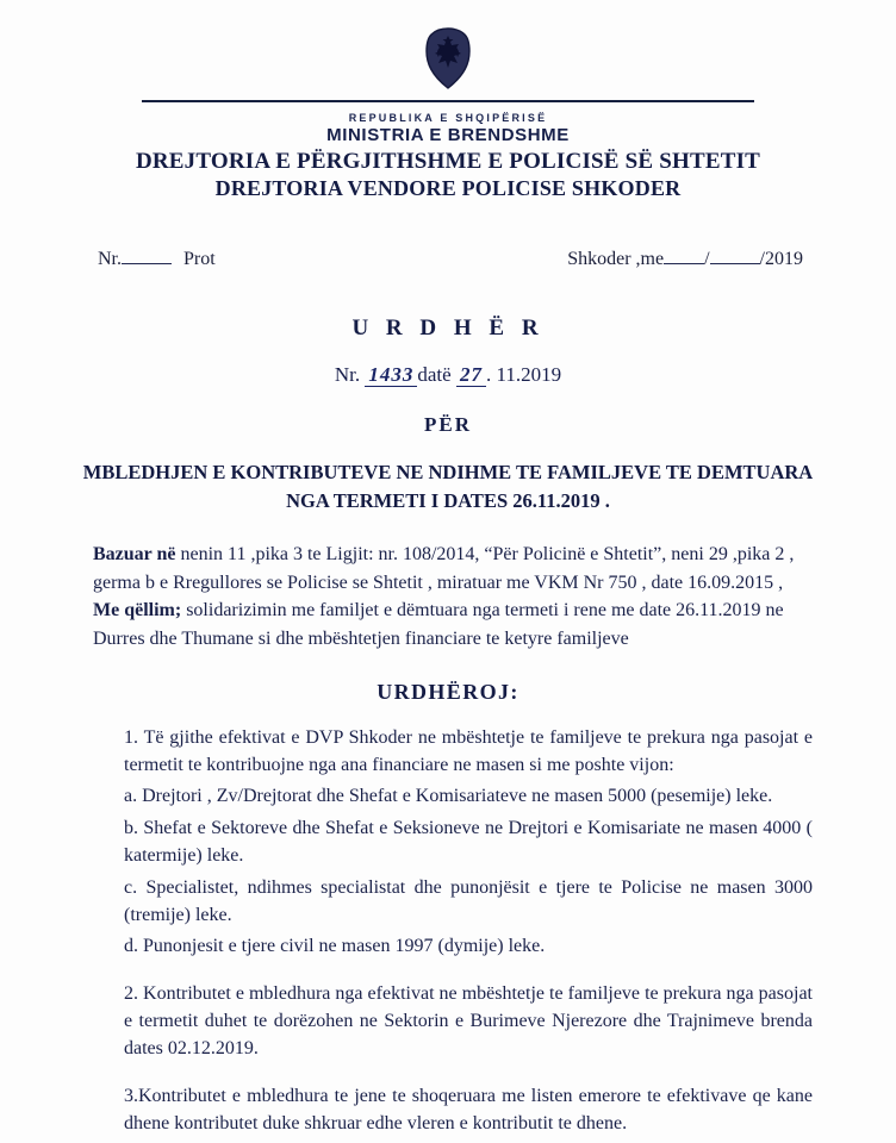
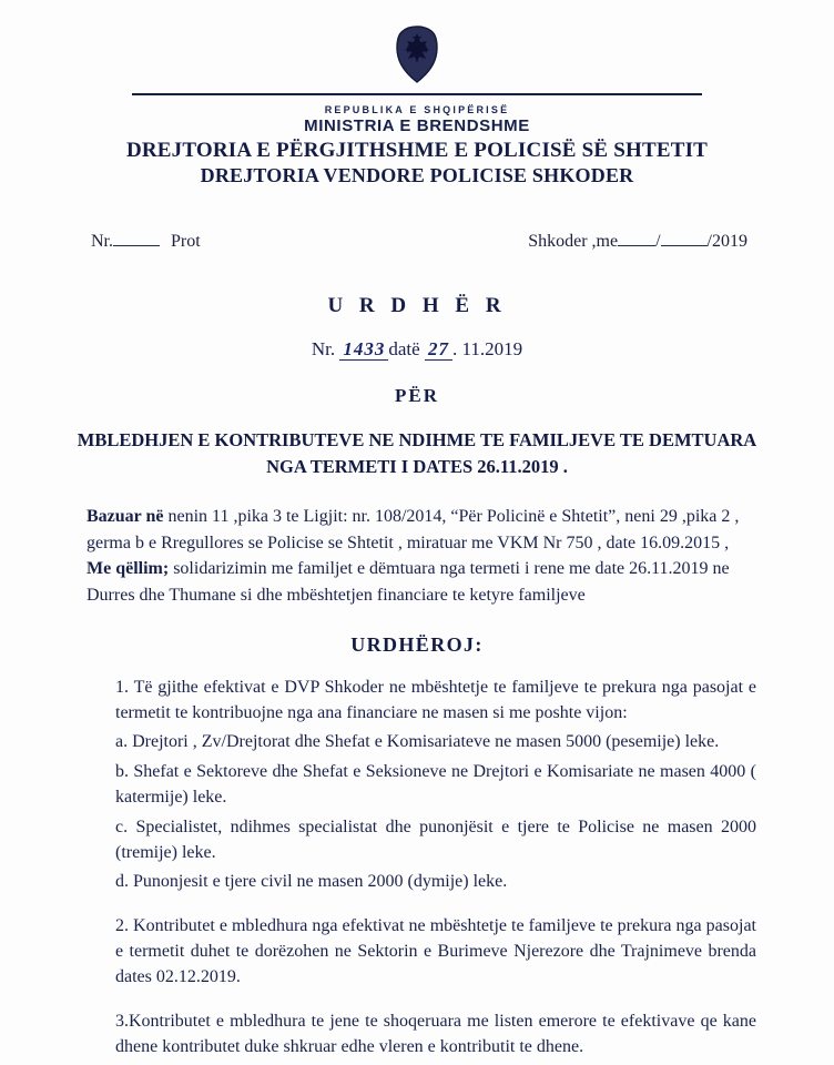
  REPUBLIKA E SHQIPËRISË
  MINISTRIA E BRENDSHME
  DREJTORIA E PËRGJITHSHME E POLICISË SË SHTETIT
  DREJTORIA VENDORE POLICISE SHKODER
  Nr. Prot
  Shkoder ,me / /2019
  U R D H Ë R
  Nr. 1433 datë 27 . 11.2019
  PËR
  MBLEDHJEN E KONTRIBUTEVE NE NDIHME TE FAMILJEVE TE DEMTUARA
  NGA TERMETI I DATES 26.11.2019 .
  Bazuar në nenin 11 ,pika 3 te Ligjit: nr. 108/2014, “Për Policinë e Shtetit”, neni 29 ,pika 2 ,
  germa b e Rregullores se Policise se Shtetit , miratuar me VKM Nr 750 , date 16.09.2015 ,
  Me qëllim; solidarizimin me familjet e dëmtuara nga termeti i rene me date 26.11.2019 ne
  Durres dhe Thumane si dhe mbështetjen financiare te ketyre familjeve
  URDHËROJ:
  1. Të gjithe efektivat e DVP Shkoder ne mbështetje te familjeve te prekura nga pasojat e termetit te kontribuojne nga ana financiare ne masen si me poshte vijon:
  a. Drejtori , Zv/Drejtorat dhe Shefat e Komisariateve ne masen 5000 (pesemije) leke.
  b. Shefat e Sektoreve dhe Shefat e Seksioneve ne Drejtori e Komisariate ne masen 4000 ( katermije) leke.
- c. Specialistet, ndihmes specialistat dhe punonjësit e tjere te Policise ne masen 3000 (tremije) leke.
+ c. Specialistet, ndihmes specialistat dhe punonjësit e tjere te Policise ne masen 2000 (tremije) leke.
- d. Punonjesit e tjere civil ne masen 1997 (dymije) leke.
+ d. Punonjesit e tjere civil ne masen 2000 (dymije) leke.
  2. Kontributet e mbledhura nga efektivat ne mbështetje te familjeve te prekura nga pasojat e termetit duhet te dorëzohen ne Sektorin e Burimeve Njerezore dhe Trajnimeve brenda dates 02.12.2019.
  3.Kontributet e mbledhura te jene te shoqeruara me listen emerore te efektivave qe kane dhene kontributet duke shkruar edhe vleren e kontributit te dhene.
